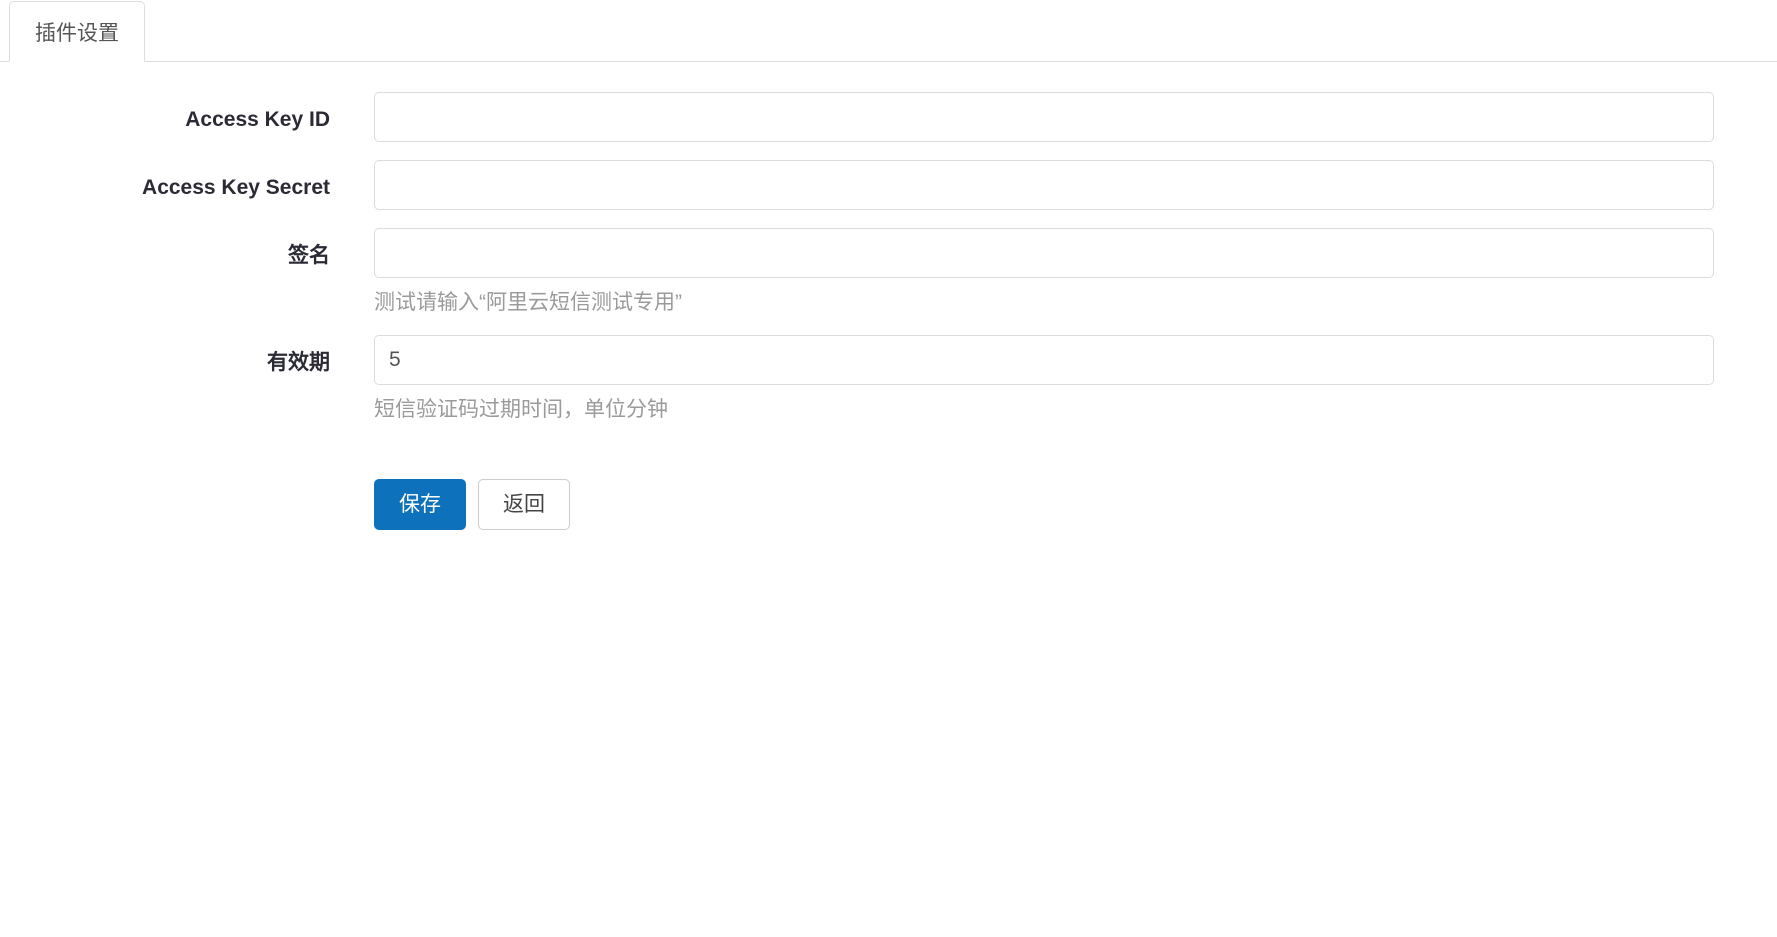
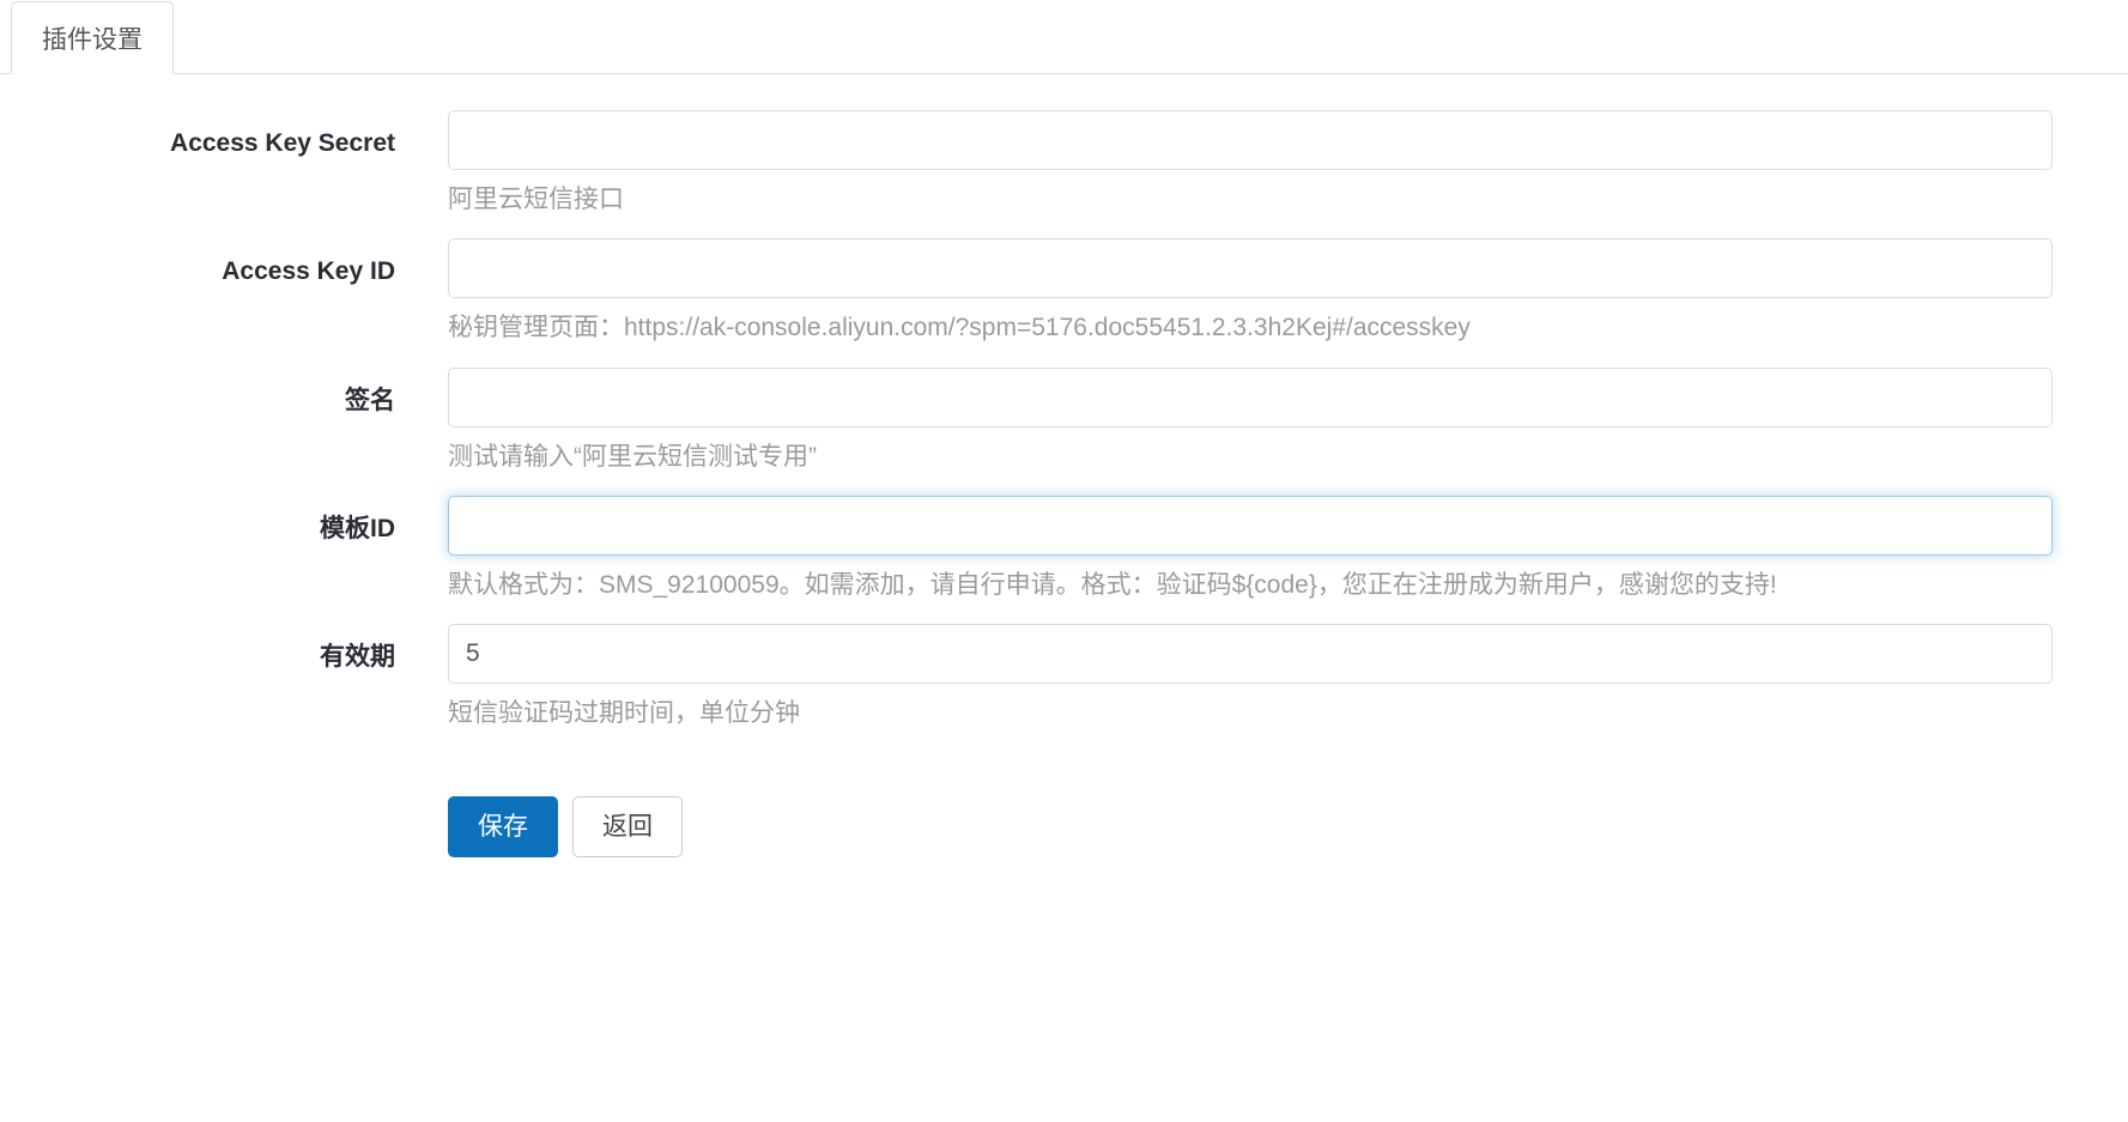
  插件设置
- Access Key ID
+ Access Key Secret
+ 阿里云短信接口
- Access Key Secret
+ Access Key ID
+ 秘钥管理页面：https://ak-console.aliyun.com/?spm=5176.doc55451.2.3.3h2Kej#/accesskey
  签名
  测试请输入“阿里云短信测试专用”
+ 模板ID
+ 默认格式为：SMS_92100059。如需添加，请自行申请。格式：验证码${code}，您正在注册成为新用户，感谢您的支持!
  有效期
  5
  短信验证码过期时间，单位分钟
  保存
  返回
